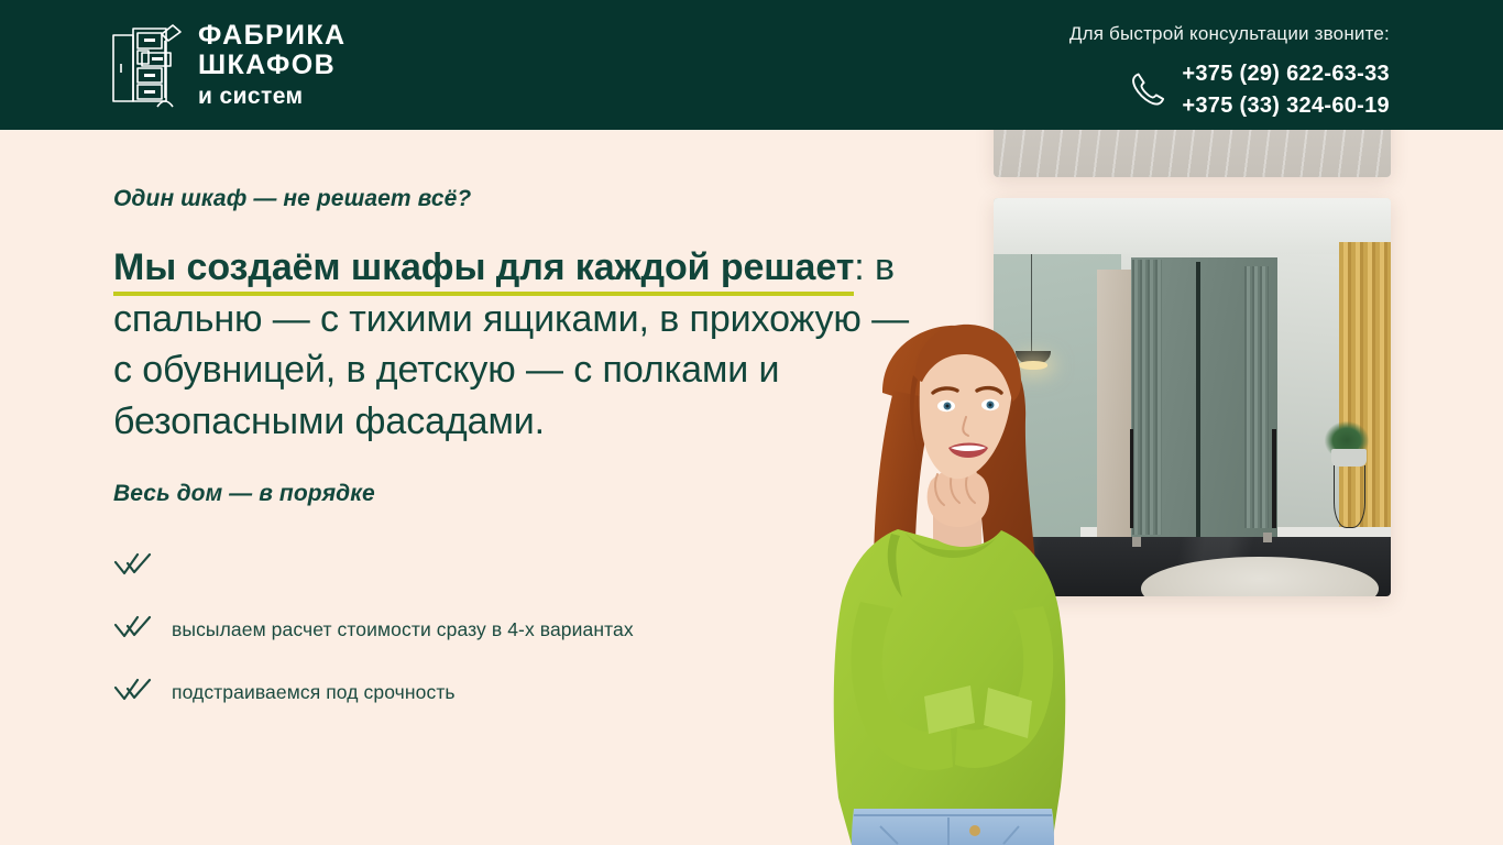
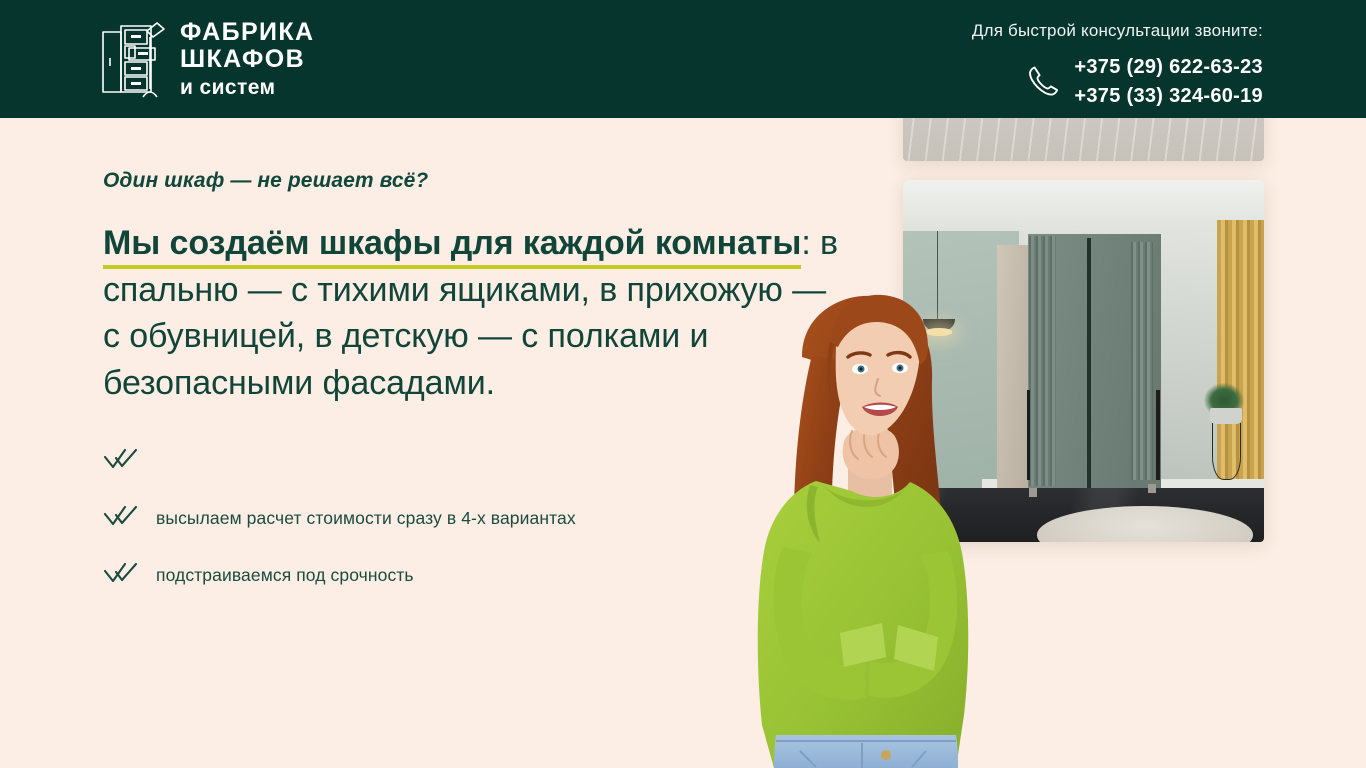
  ФАБРИКА
  ШКАФОВ
  и систем
  Для быстрой консультации звоните:
- +375 (29) 622-63-33
+ +375 (29) 622-63-23
  +375 (33) 324-60-19
  Один шкаф — не решает всё?
- Мы создаём шкафы для каждой решает: в спальню — с тихими ящиками, в прихожую — с обувницей, в детскую — с полками и безопасными фасадами.
+ Мы создаём шкафы для каждой комнаты: в спальню — с тихими ящиками, в прихожую — с обувницей, в детскую — с полками и безопасными фасадами.
- Весь дом — в порядке
  высылаем расчет стоимости сразу в 4-х вариантах
  подстраиваемся под срочность
